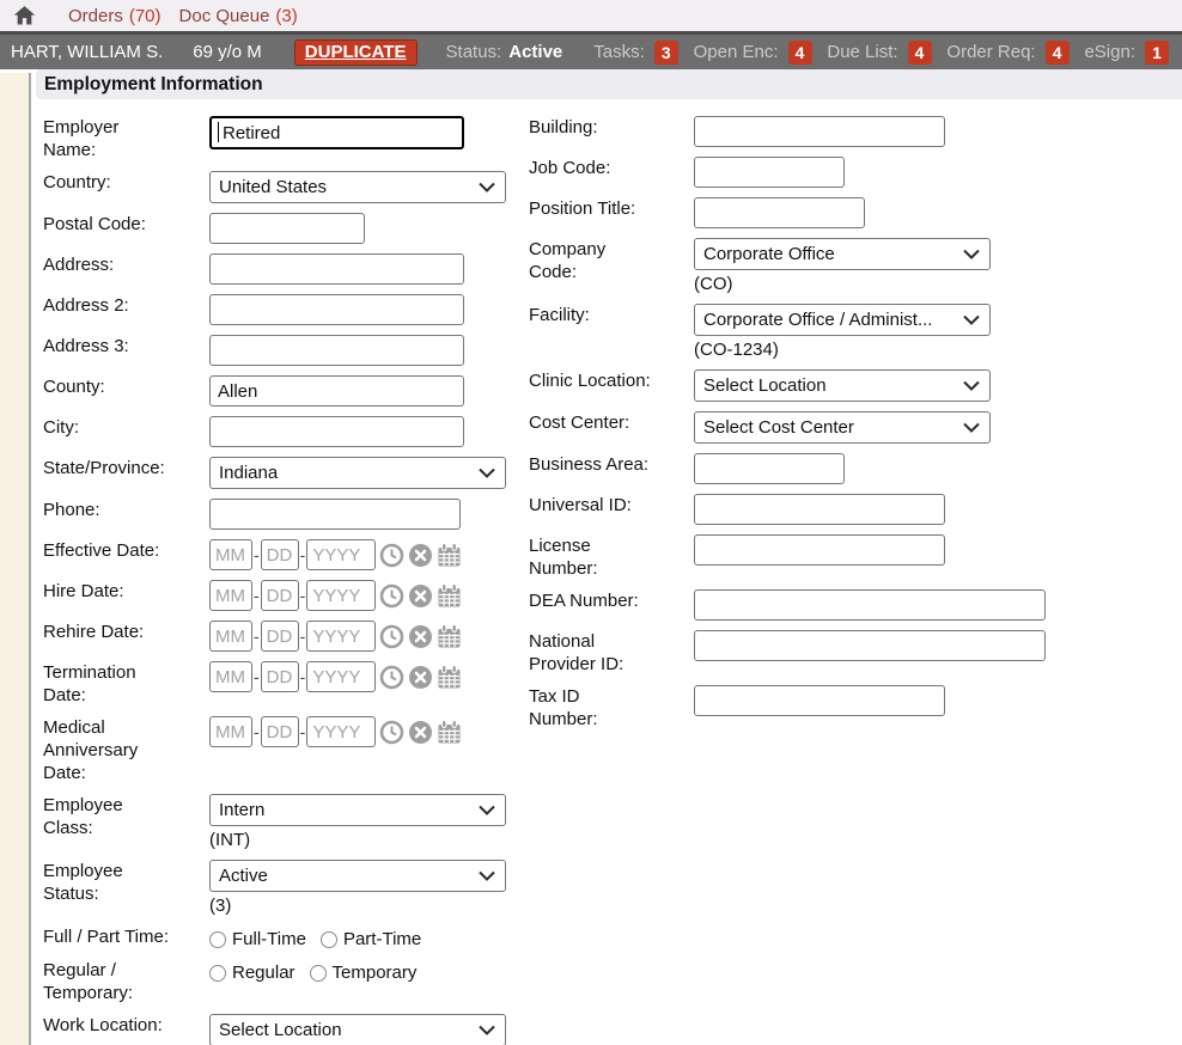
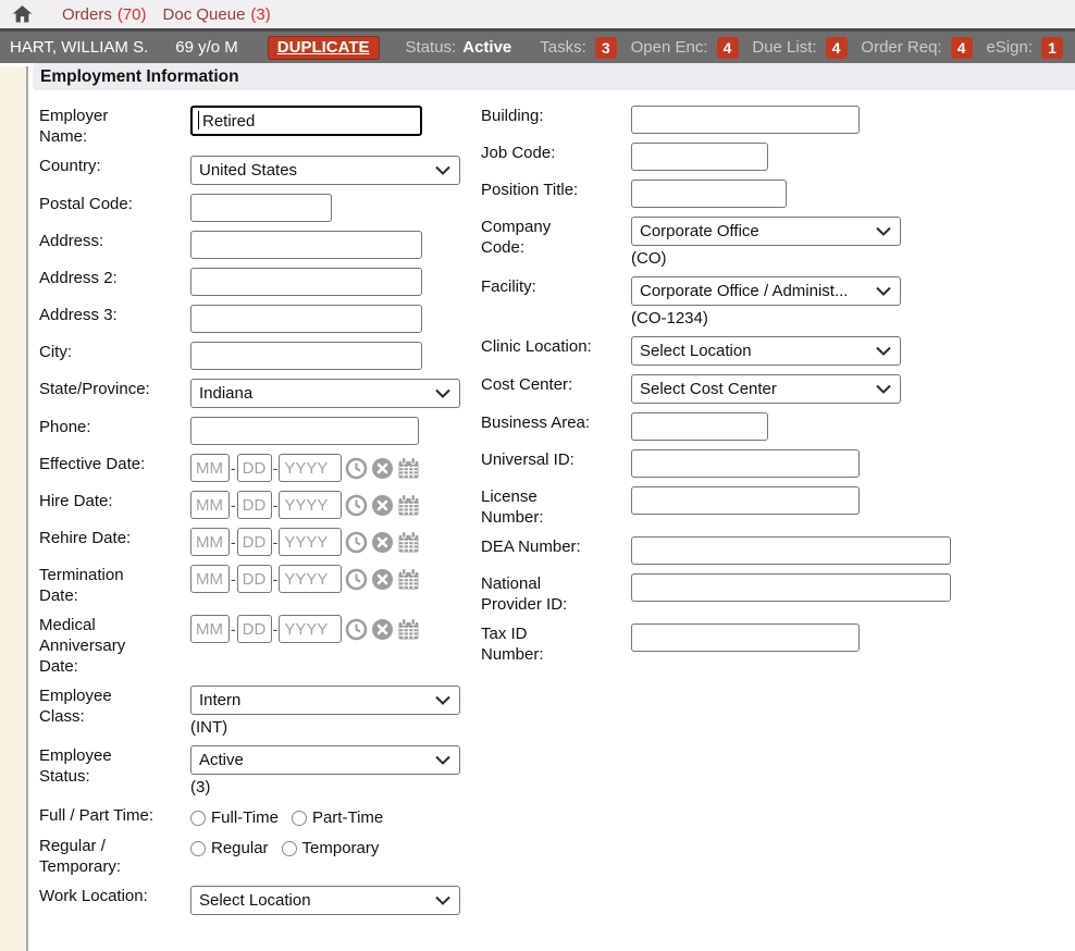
  Orders
  (70)
  Doc Queue
  (3)
  HART, WILLIAM S.
  69 y/o M
  DUPLICATE
  Status:
  Active
  Tasks:
  3
  Open Enc:
  4
  Due List:
  4
  Order Req:
  4
  eSign:
  1
  Employment Information
  Employer Name:
  Retired
  Country:
  United States
  Postal Code:
  Address:
  Address 2:
  Address 3:
- County:
- Allen
  City:
  State/Province:
  Indiana
  Phone:
  Effective Date:
  MM
  -
  DD
  -
  YYYY
  Hire Date:
  MM
  -
  DD
  -
  YYYY
  Rehire Date:
  MM
  -
  DD
  -
  YYYY
  Termination Date:
  MM
  -
  DD
  -
  YYYY
  Medical Anniversary Date:
  MM
  -
  DD
  -
  YYYY
  Employee Class:
  Intern
  (INT)
  Employee Status:
  Active
  (3)
  Full / Part Time:
  Full-Time
  Part-Time
  Regular / Temporary:
  Regular
  Temporary
  Work Location:
  Select Location
  Building:
  Job Code:
  Position Title:
  Company Code:
  Corporate Office
  (CO)
  Facility:
  Corporate Office / Administ...
  (CO-1234)
  Clinic Location:
  Select Location
  Cost Center:
  Select Cost Center
  Business Area:
  Universal ID:
  License Number:
  DEA Number:
  National Provider ID:
  Tax ID Number:
